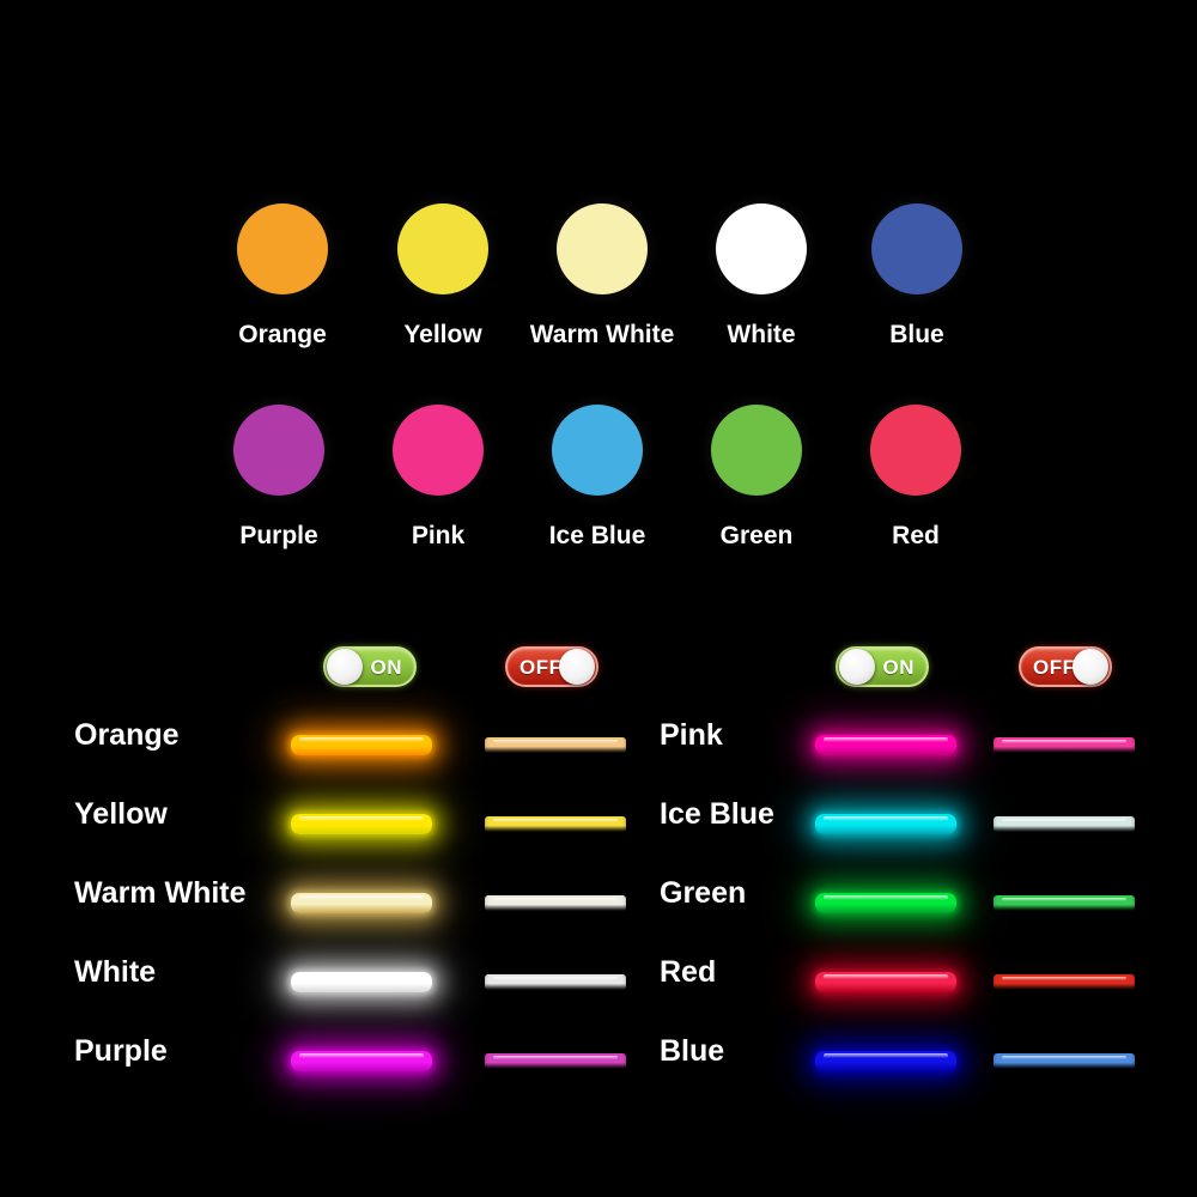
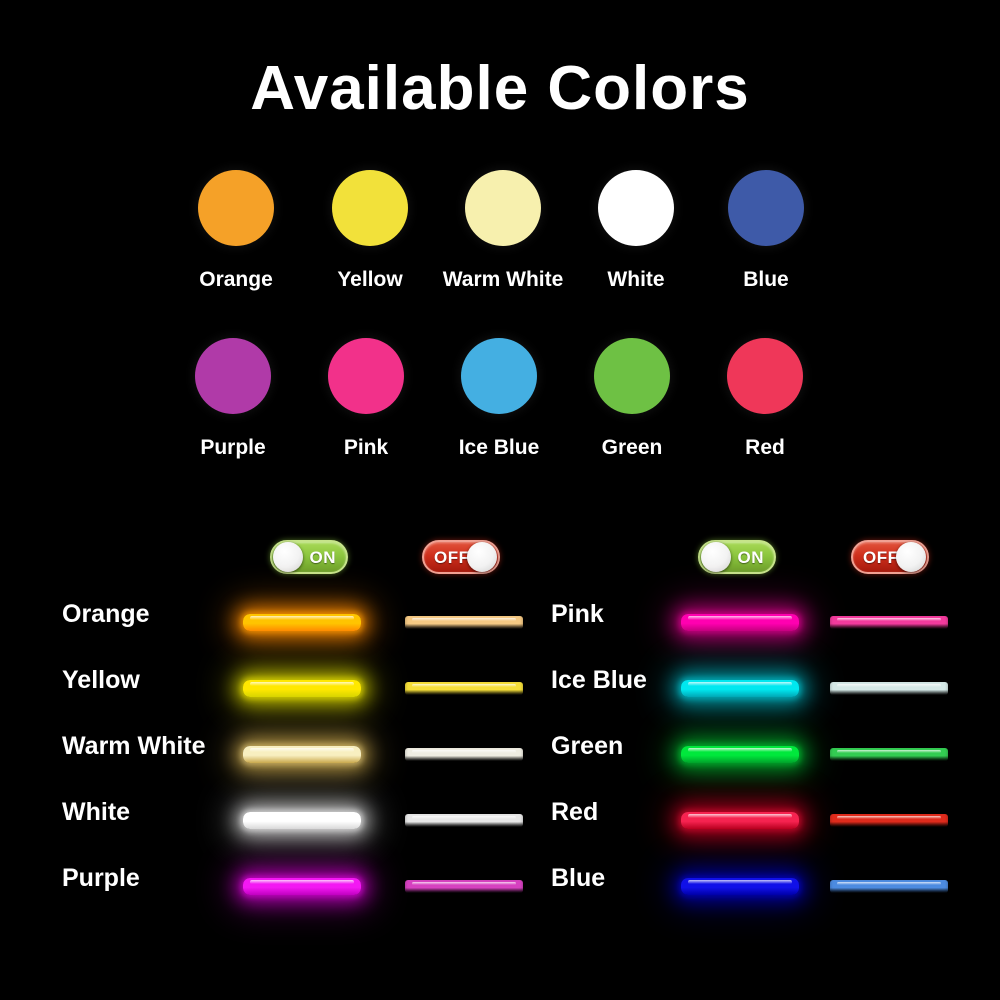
+ Available Colors
  Orange
  Yellow
  Warm White
  White
  Blue
  Purple
  Pink
  Ice Blue
  Green
  Red
  ON
  OFF
  ON
  OFF
  Orange
  Yellow
  Warm White
  White
  Purple
  Pink
  Ice Blue
  Green
  Red
  Blue
